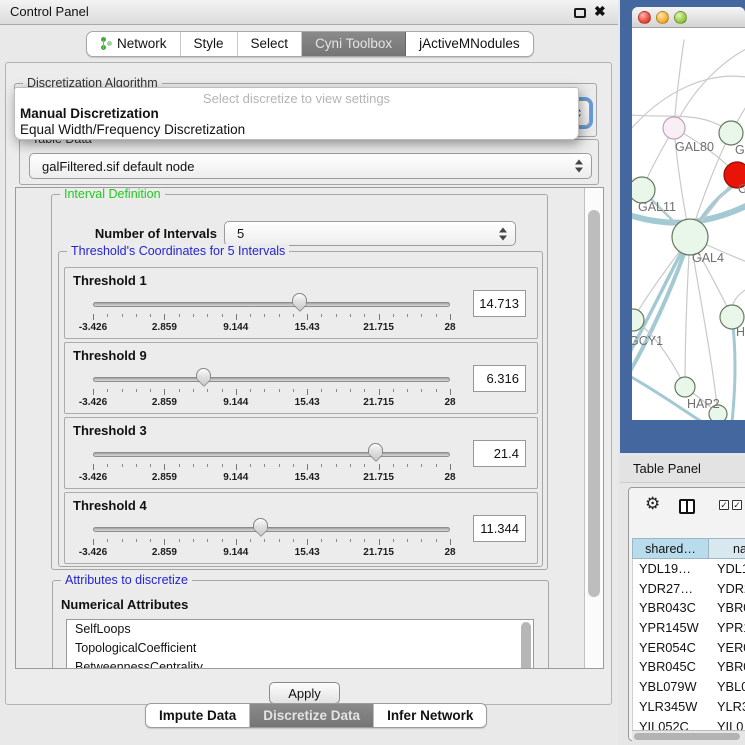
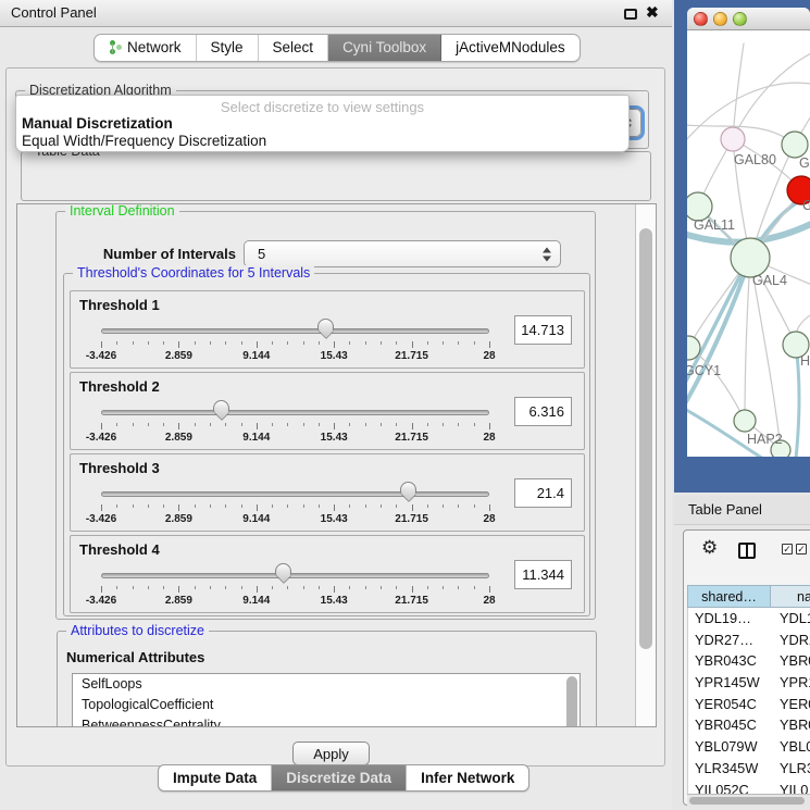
  Control Panel
  ✖
  Network
  Style
  Select
  Cyni Toolbox
  jActiveMNodules
  Discretization Algorithm
  Select discretize to view settings
  Manual Discretization
  Equal Width/Frequency Discretization
- galFiltered.sif default node
  Interval Definition
  Number of Intervals
  5
  Threshold's Coordinates for 5 Intervals
  Threshold 1
  -3.426
  2.859
  9.144
  15.43
  21.715
  28
  14.713
- Threshold 9
+ Threshold 2
  -3.426
  2.859
  9.144
  15.43
  21.715
  28
  6.316
  Threshold 3
  -3.426
  2.859
  9.144
  15.43
  21.715
  28
  21.4
  Threshold 4
  -3.426
  2.859
  9.144
  15.43
  21.715
  28
  11.344
  Attributes to discretize
  Numerical Attributes
  SelfLoops
  TopologicalCoefficient
  BetweennessCentrality
  Apply
  Impute Data
  Discretize Data
  Infer Network
  GAL80
  C
  GAL11
  GAL4
  GCY1
  H
  HAP2
  Table Panel
  ⚙
  ✓
  ✓
  shared…
  na
  YDL19…
  YDL
  YDR27…
  YDR
  YBR043C
  YBR
  YPR145W
  YPR
  YER054C
  YER
  YBR045C
  YBR
  YBL079W
  YBL
  YLR345W
  YLR
  YIL052C
  YIL0
